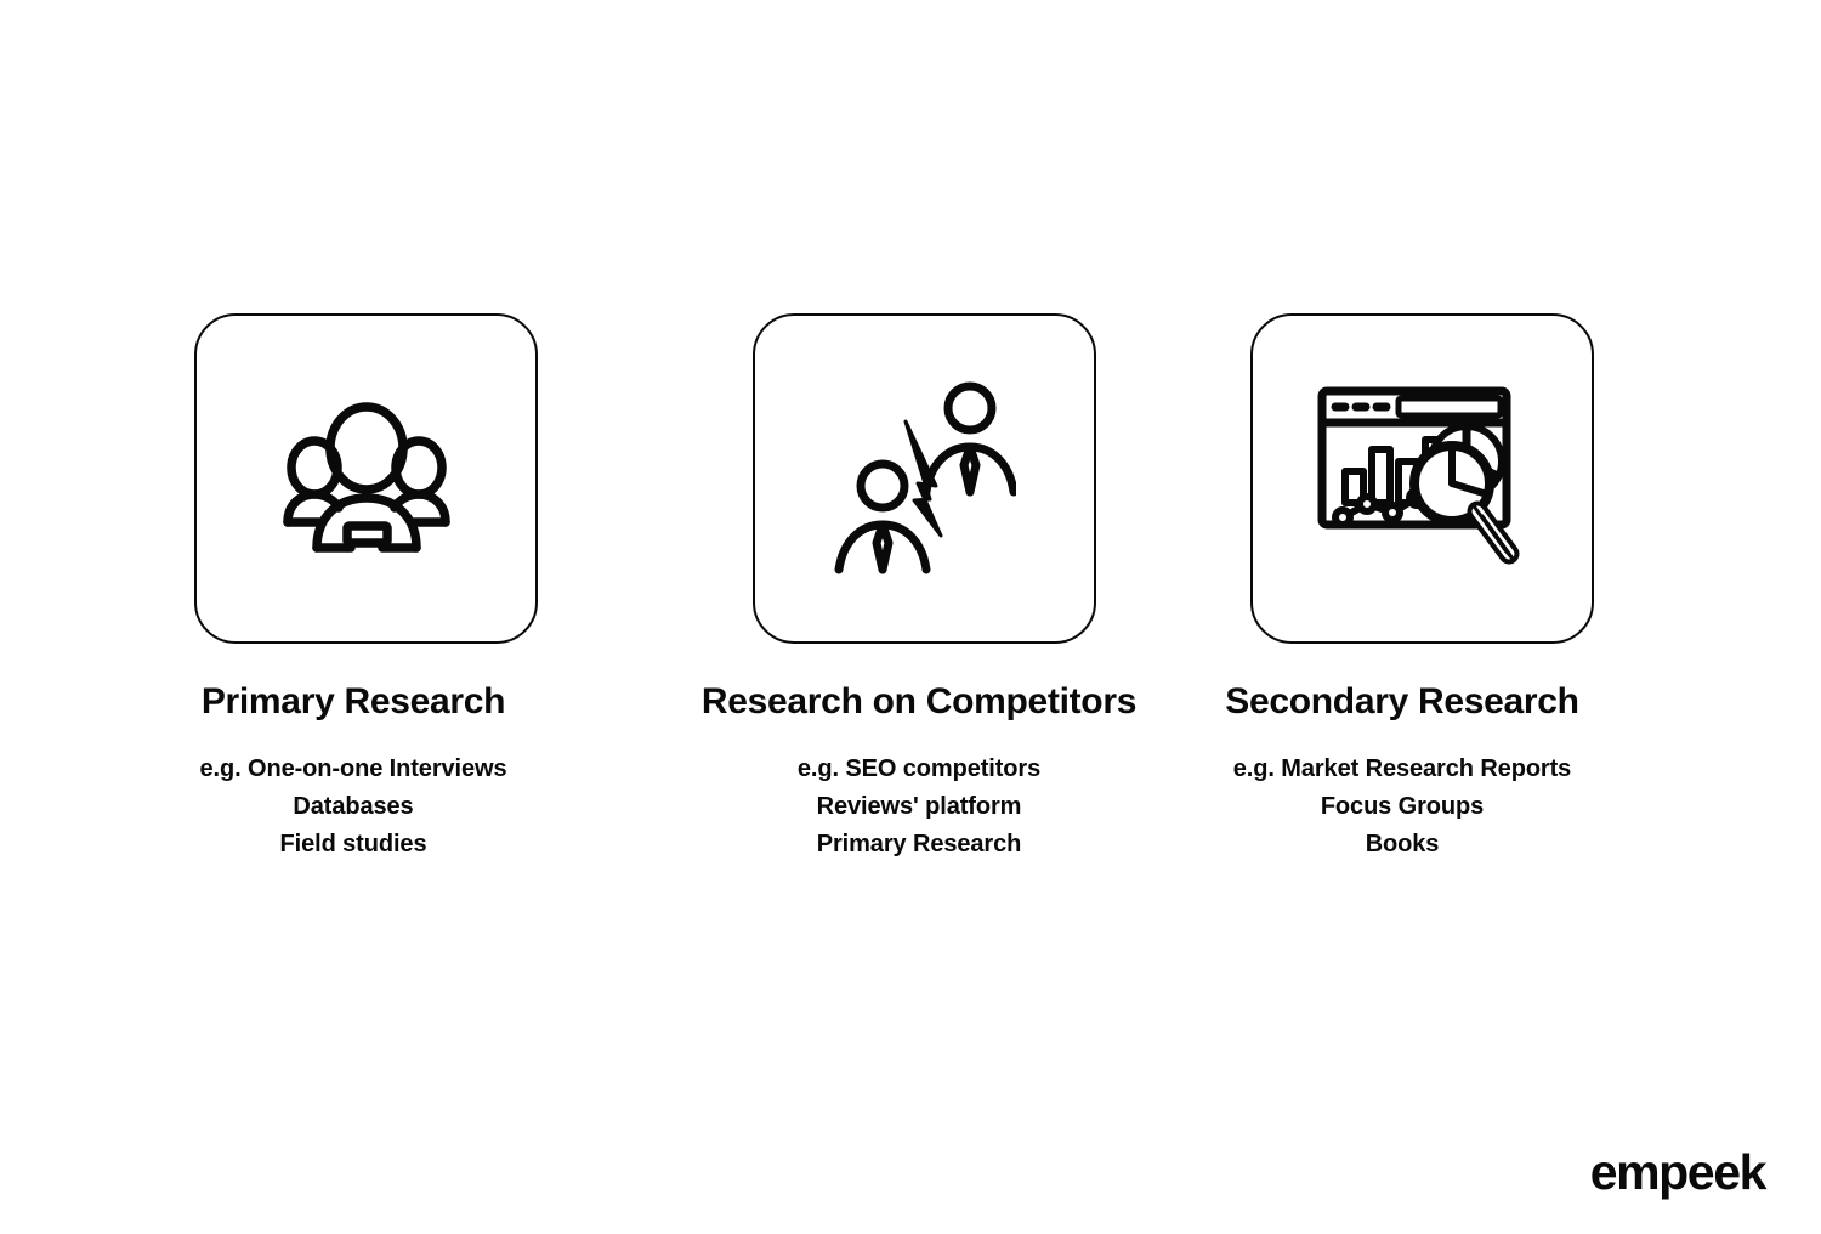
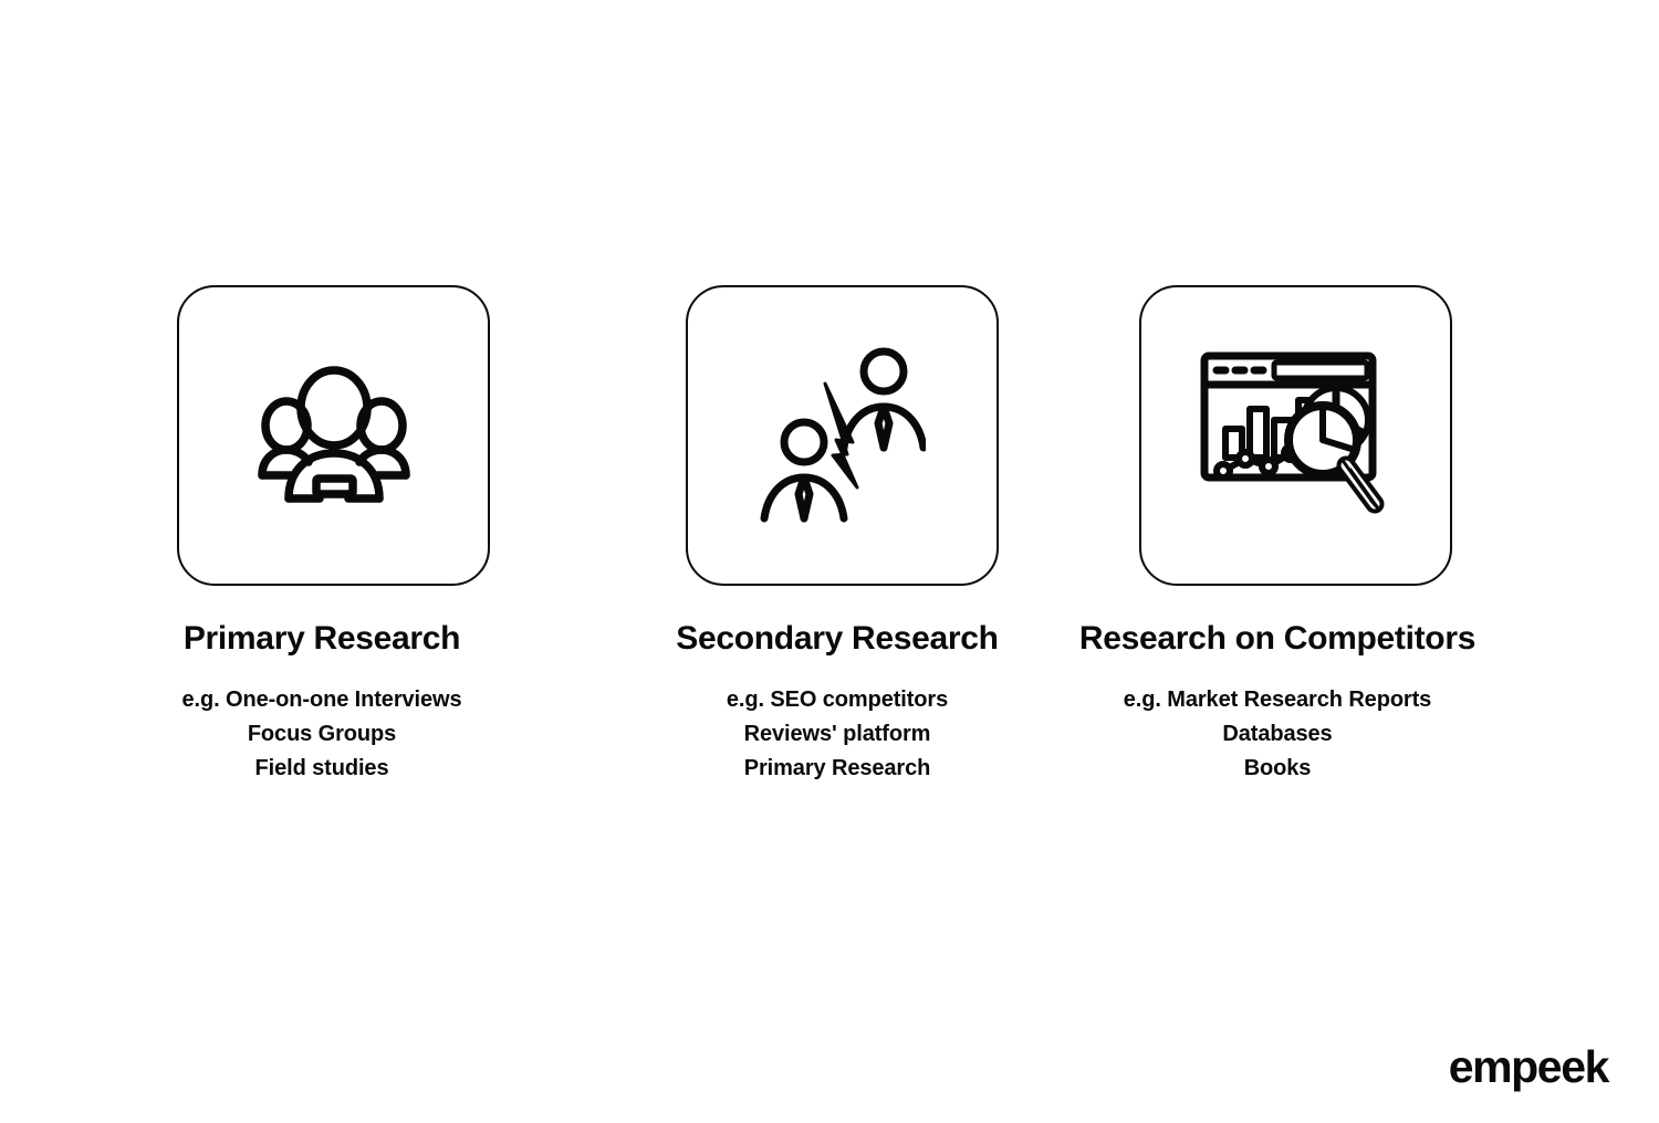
  Primary Research
  e.g. One-on-one Interviews
- Databases
+ Focus Groups
  Field studies
- Research on Competitors
+ Secondary Research
  e.g. SEO competitors
  Reviews' platform
  Primary Research
- Secondary Research
+ Research on Competitors
  e.g. Market Research Reports
- Focus Groups
+ Databases
  Books
  empeek
